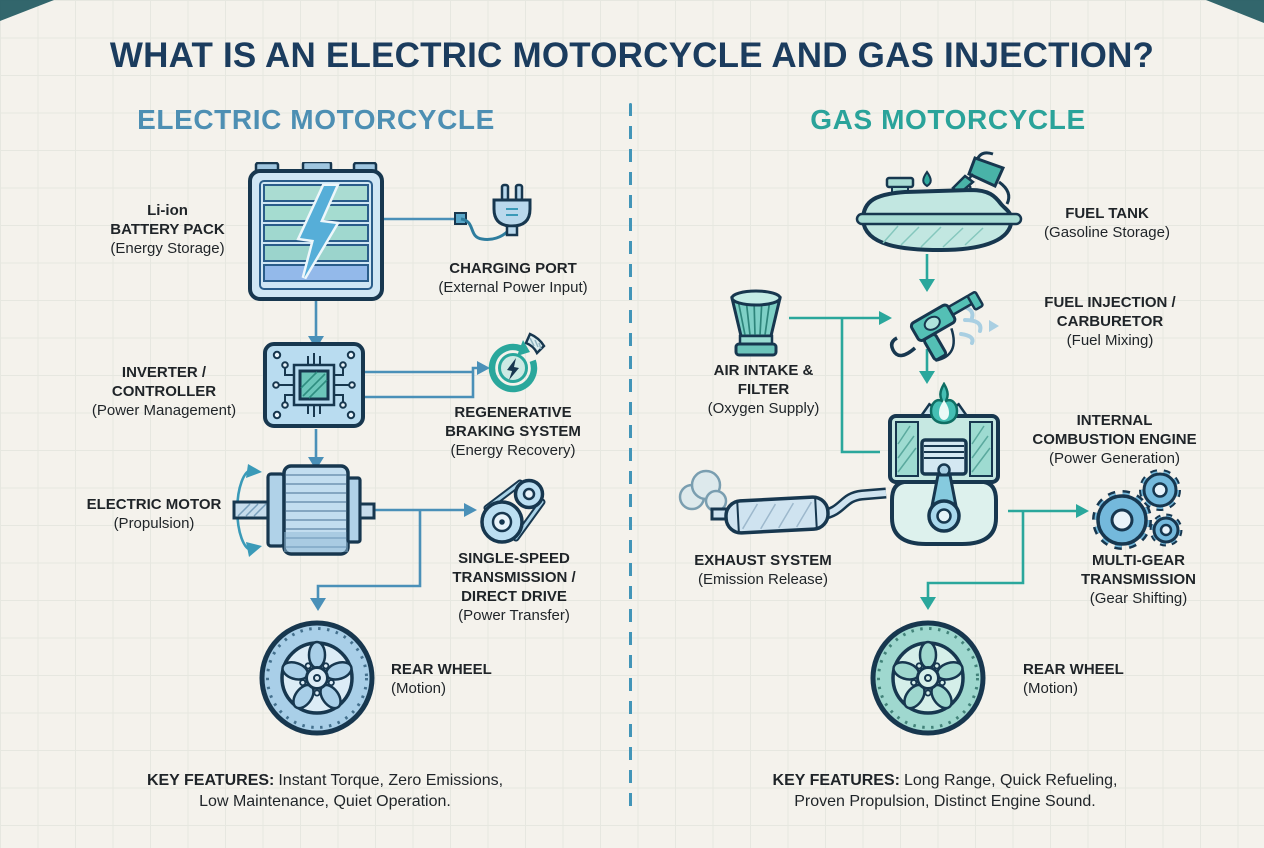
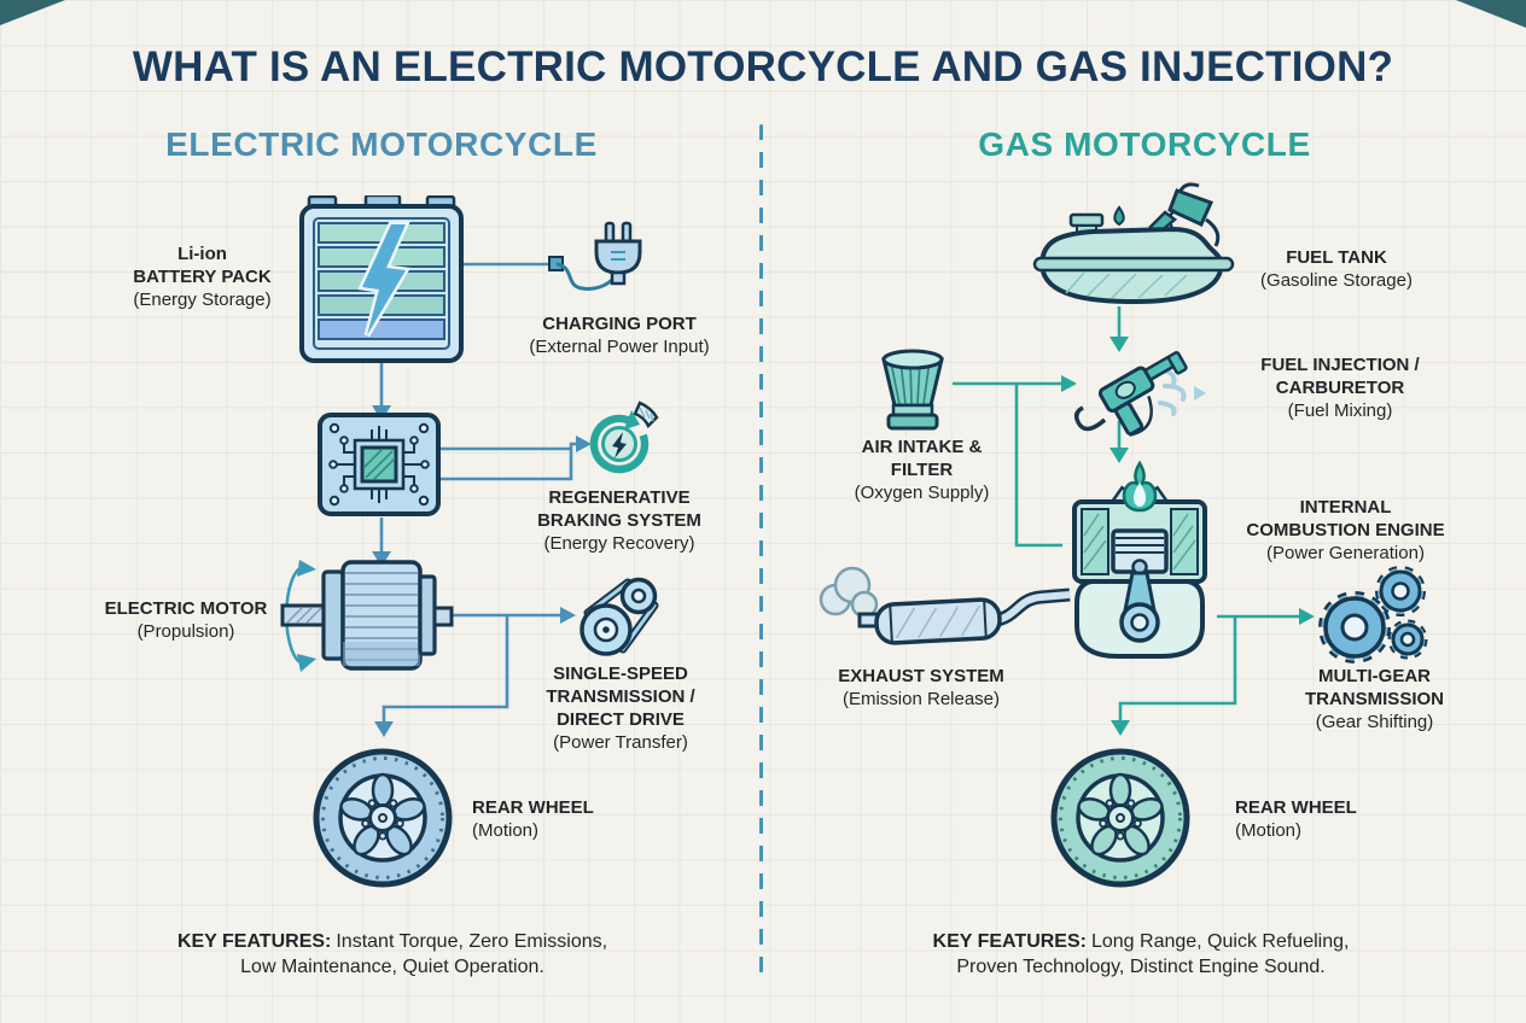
  WHAT IS AN ELECTRIC MOTORCYCLE AND GAS INJECTION?
  ELECTRIC MOTORCYCLE
  GAS MOTORCYCLE
  Li-ion
  BATTERY PACK
  (Energy Storage)
  CHARGING PORT
  (External Power Input)
- INVERTER /
- CONTROLLER
- (Power Management)
  REGENERATIVE
  BRAKING SYSTEM
  (Energy Recovery)
  ELECTRIC MOTOR
  (Propulsion)
  SINGLE-SPEED
  TRANSMISSION /
  DIRECT DRIVE
  (Power Transfer)
  REAR WHEEL
  (Motion)
  KEY FEATURES: Instant Torque, Zero Emissions,
  Low Maintenance, Quiet Operation.
  FUEL TANK
  (Gasoline Storage)
  FUEL INJECTION /
  CARBURETOR
  (Fuel Mixing)
  AIR INTAKE &
  FILTER
  (Oxygen Supply)
  INTERNAL
  COMBUSTION ENGINE
  (Power Generation)
  EXHAUST SYSTEM
  (Emission Release)
  MULTI-GEAR
  TRANSMISSION
  (Gear Shifting)
  REAR WHEEL
  (Motion)
  KEY FEATURES: Long Range, Quick Refueling,
- Proven Propulsion, Distinct Engine Sound.
+ Proven Technology, Distinct Engine Sound.
